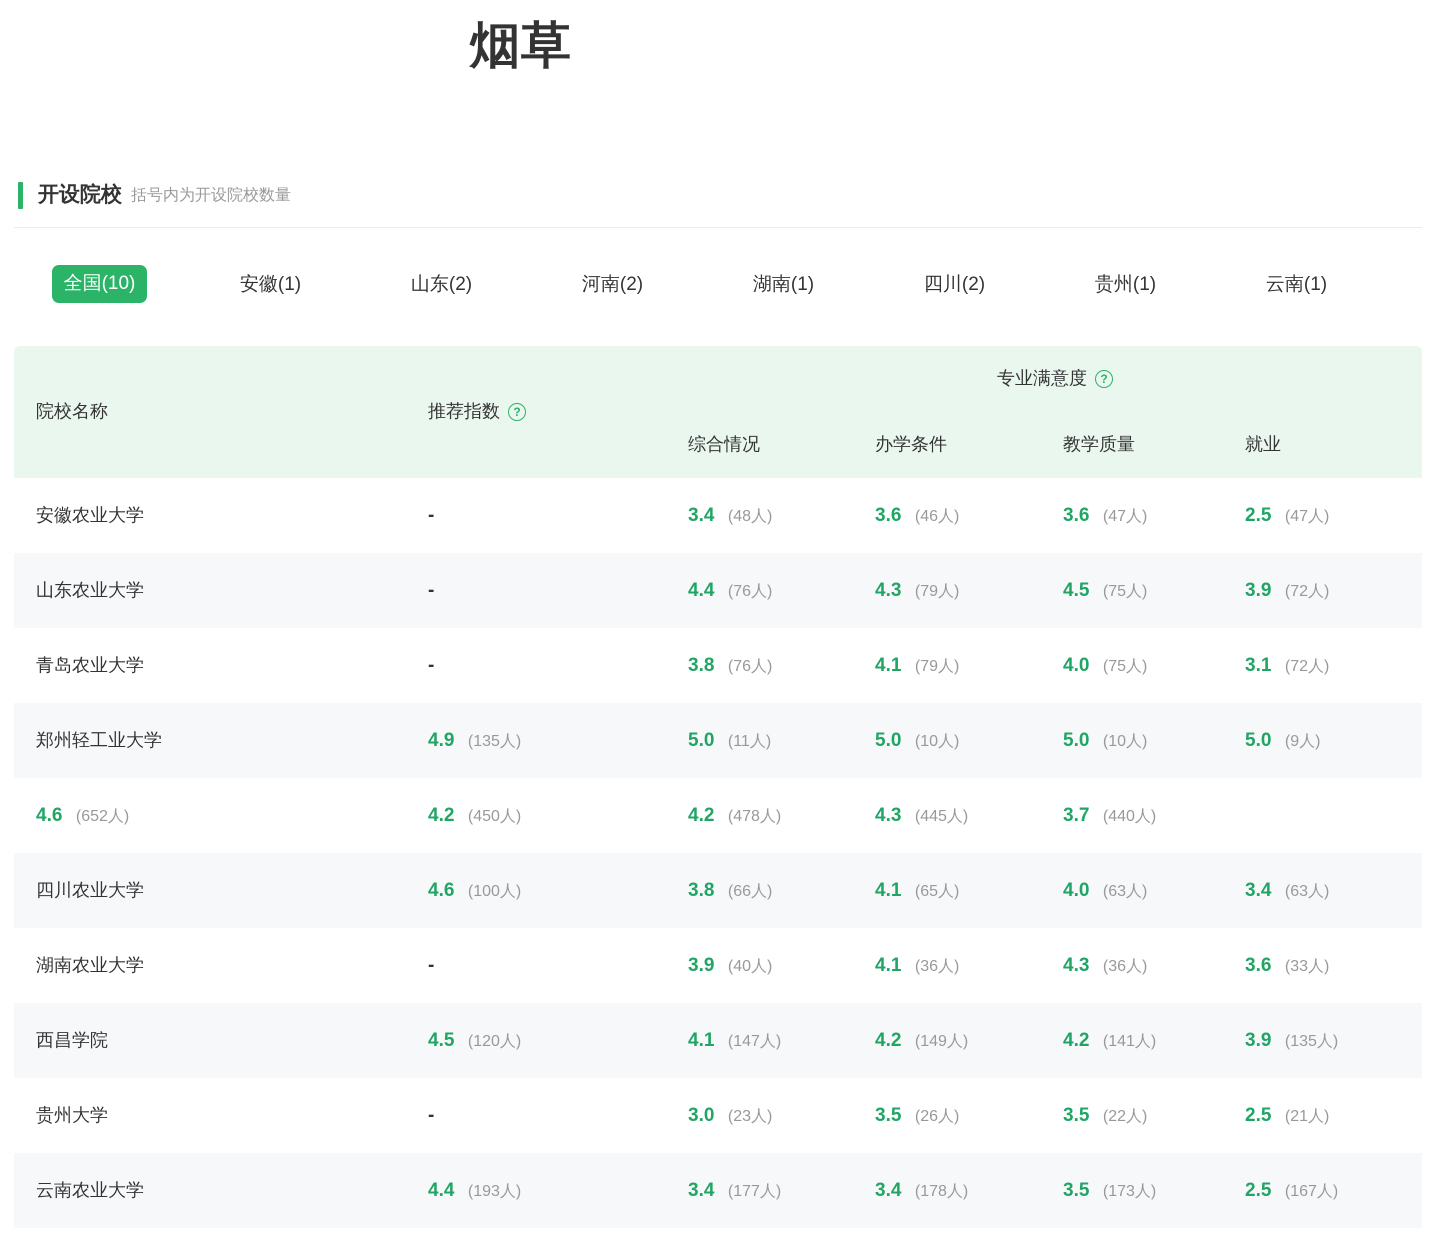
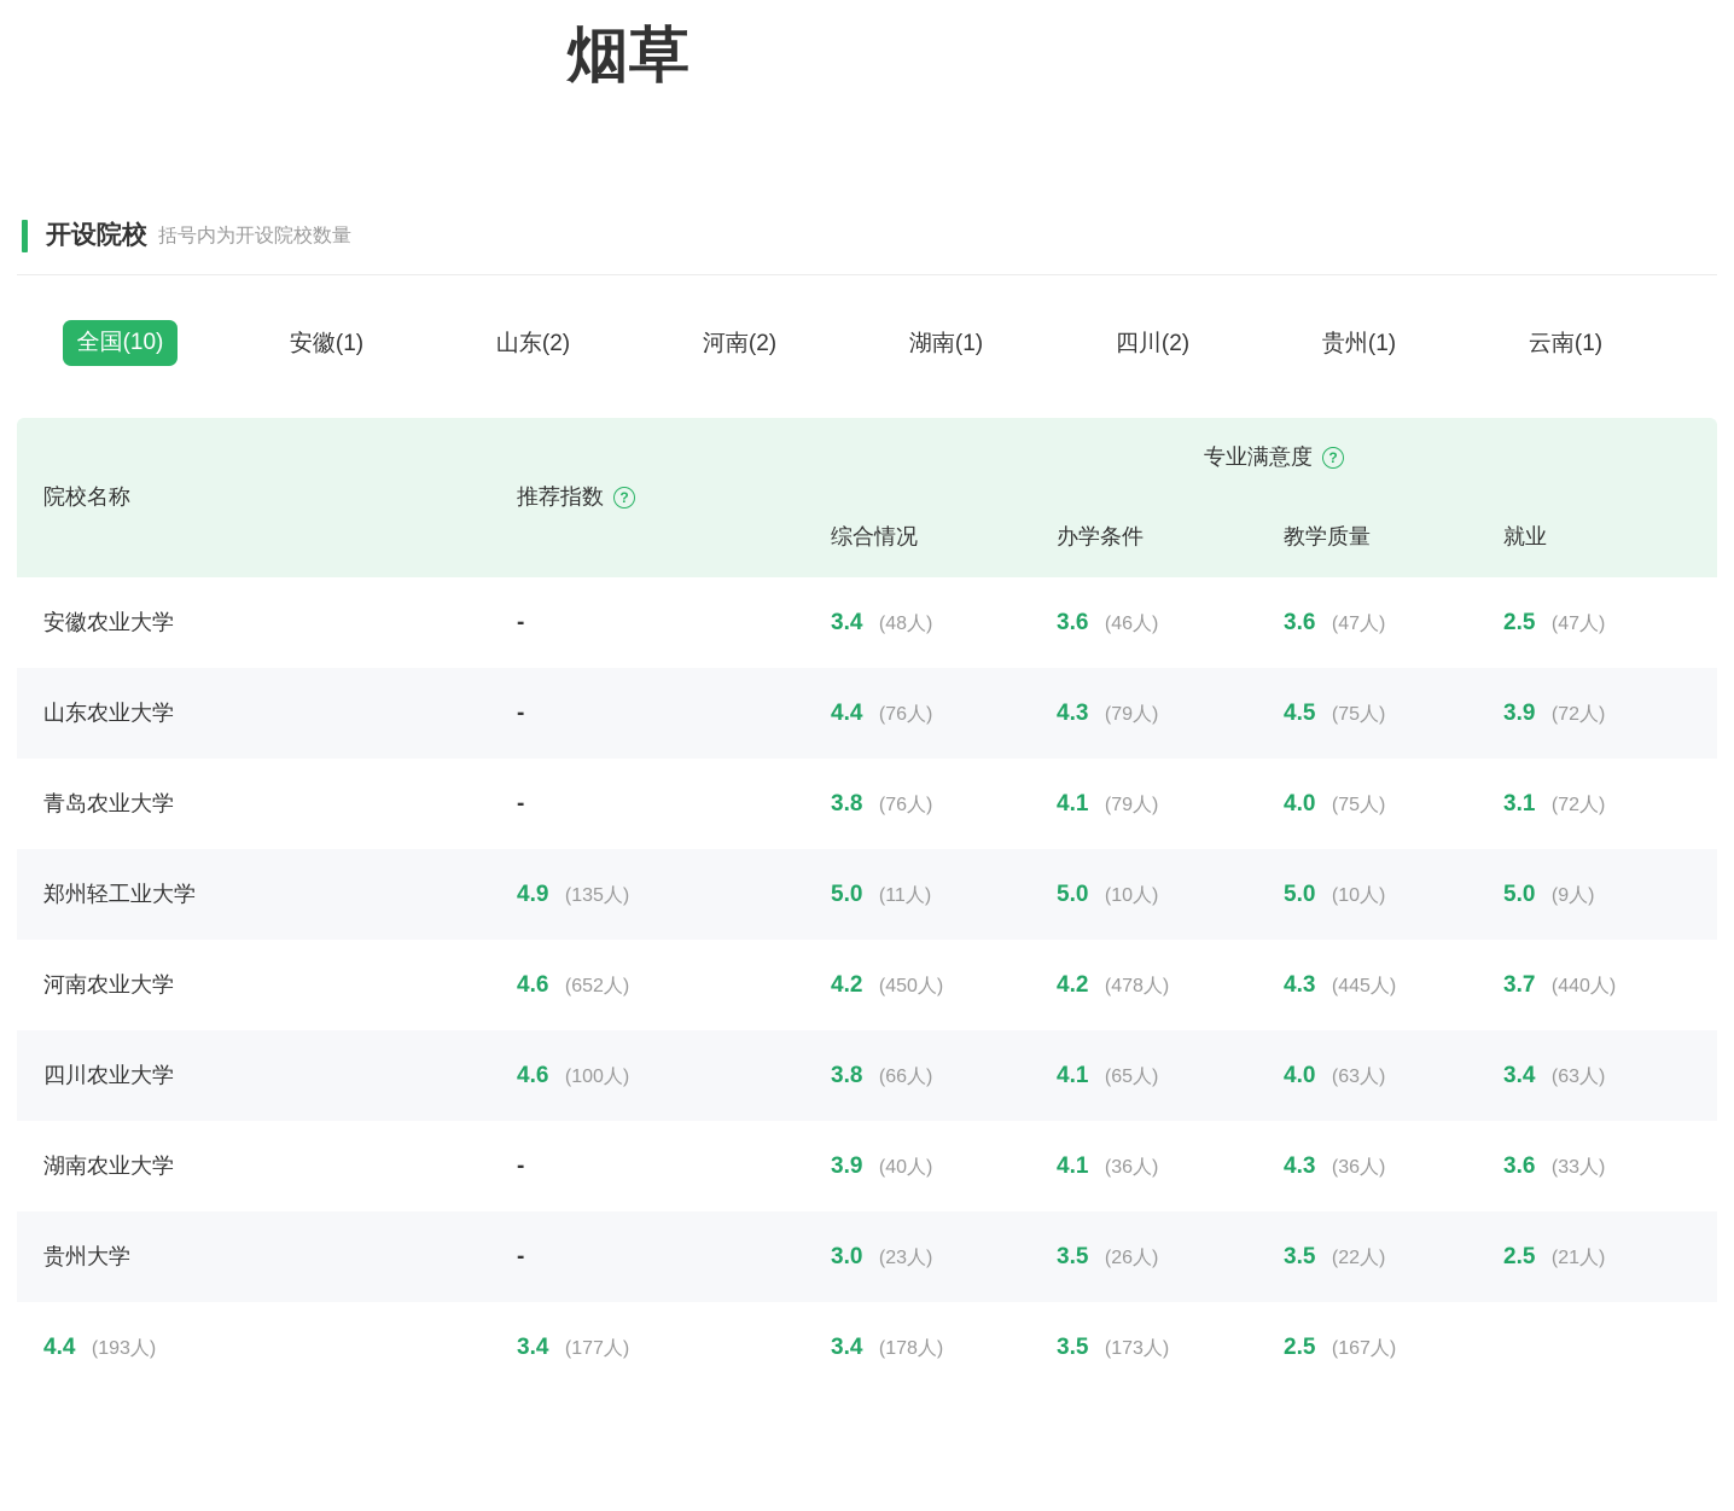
  烟草
  开设院校
  括号内为开设院校数量
  全国(10)
  安徽(1)
  山东(2)
  河南(2)
  湖南(1)
  四川(2)
  贵州(1)
  云南(1)
  院校名称
  推荐指数
  ?
  专业满意度
  ?
  综合情况
  办学条件
  教学质量
  就业
  安徽农业大学
  -
  3.4 (48人)
  3.6 (46人)
  3.6 (47人)
  2.5 (47人)
  山东农业大学
  -
  4.4 (76人)
  4.3 (79人)
  4.5 (75人)
  3.9 (72人)
  青岛农业大学
  -
  3.8 (76人)
  4.1 (79人)
  4.0 (75人)
  3.1 (72人)
  郑州轻工业大学
  4.9 (135人)
  5.0 (11人)
  5.0 (10人)
  5.0 (10人)
  5.0 (9人)
+ 河南农业大学
  4.6 (652人)
  4.2 (450人)
  4.2 (478人)
  4.3 (445人)
  3.7 (440人)
  四川农业大学
  4.6 (100人)
  3.8 (66人)
  4.1 (65人)
  4.0 (63人)
  3.4 (63人)
  湖南农业大学
  -
  3.9 (40人)
  4.1 (36人)
  4.3 (36人)
  3.6 (33人)
- 西昌学院
- 4.5 (120人)
- 4.1 (147人)
- 4.2 (149人)
- 4.2 (141人)
- 3.9 (135人)
  贵州大学
  -
  3.0 (23人)
  3.5 (26人)
  3.5 (22人)
  2.5 (21人)
- 云南农业大学
  4.4 (193人)
  3.4 (177人)
  3.4 (178人)
  3.5 (173人)
  2.5 (167人)
